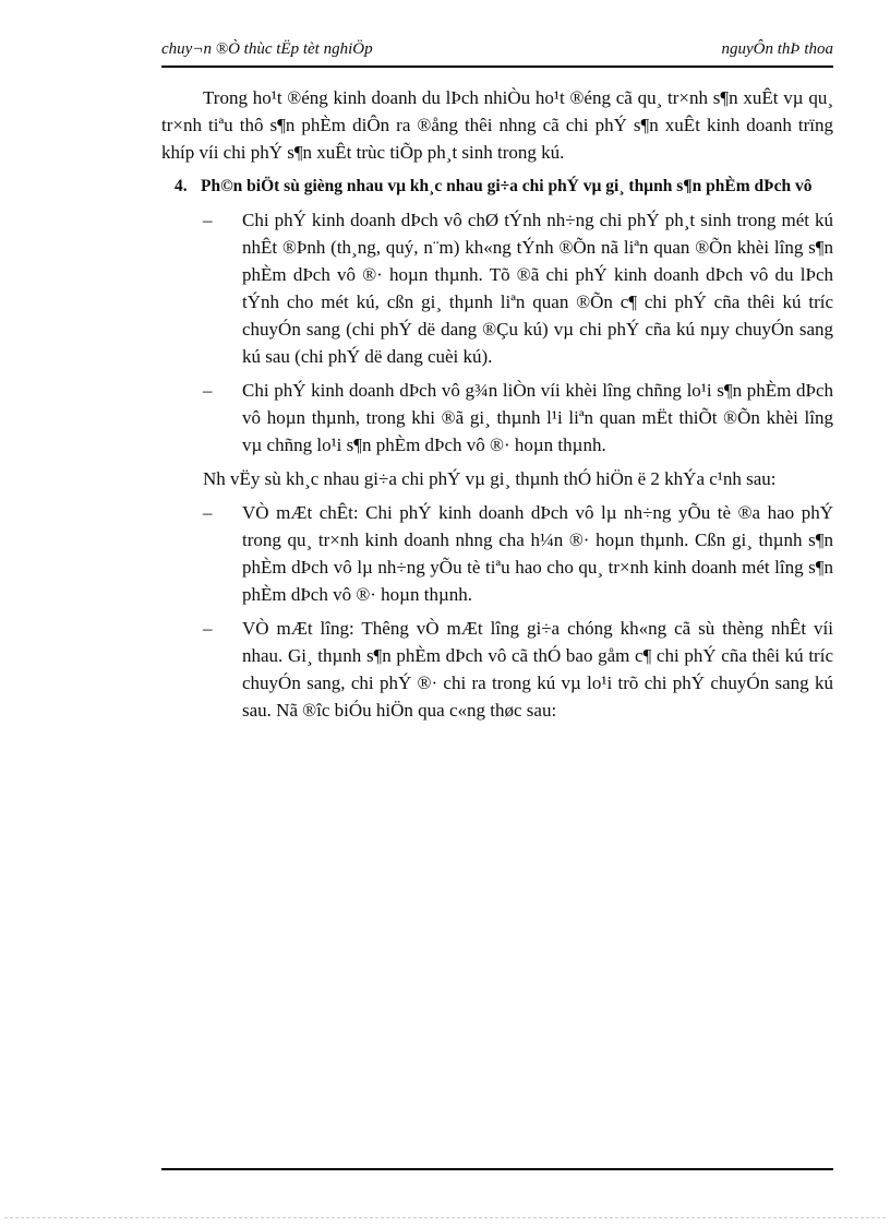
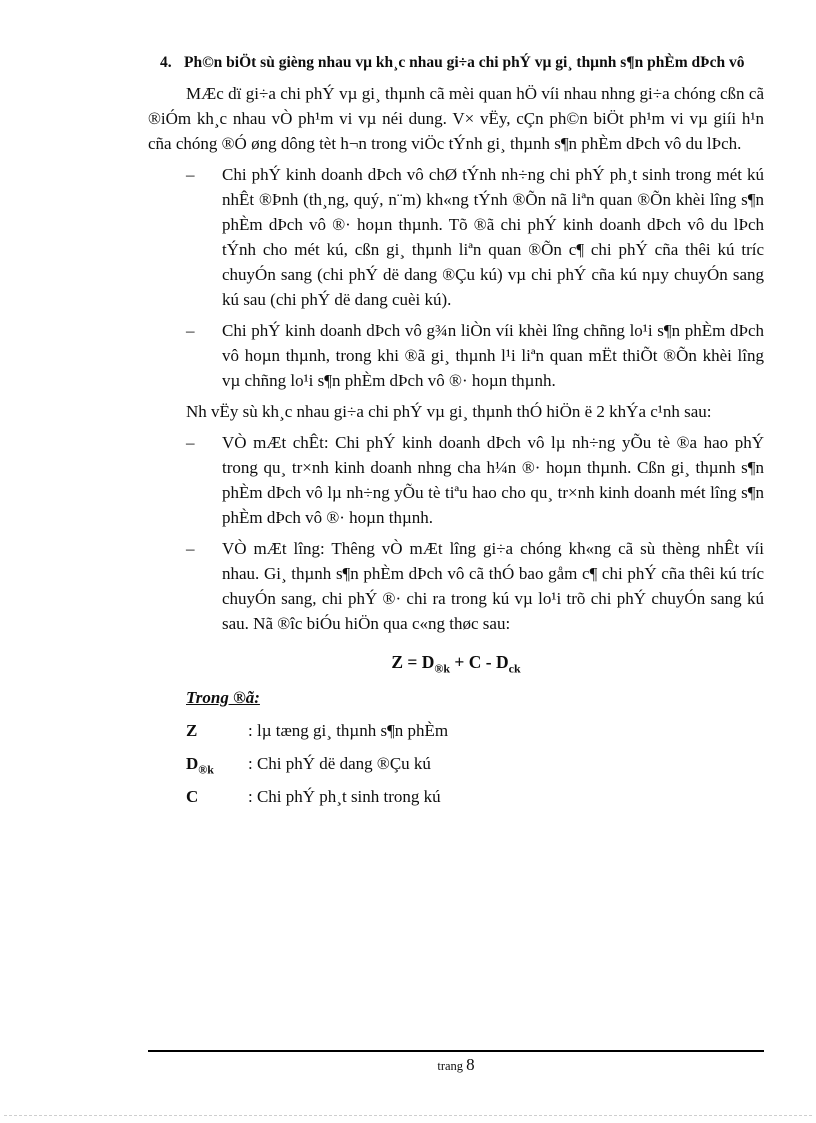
- chuy¬n ®Ò thùc tËp tèt nghiÖp
- nguyÔn thÞ thoa
- Trong ho¹t ®éng kinh doanh du lÞch nhiÒu ho¹t ®éng cã qu¸ tr×nh s¶n xuÊt vµ qu¸ tr×nh tiªu thô s¶n phÈm diÔn ra ®ång thêi nhng cã chi phÝ s¶n xuÊt kinh doanh trïng khíp víi chi phÝ s¶n xuÊt trùc tiÕp ph¸t sinh trong kú.
  4.
  Ph©n biÖt sù gièng nhau vµ kh¸c nhau gi÷a chi phÝ vµ gi¸ thµnh s¶n phÈm dÞch vô
+ MÆc dï gi÷a chi phÝ vµ gi¸ thµnh cã mèi quan hÖ víi nhau nhng gi÷a chóng cßn cã ®iÓm kh¸c nhau vÒ ph¹m vi vµ néi dung. V× vËy, cÇn ph©n biÖt ph¹m vi vµ giíi h¹n cña chóng ®Ó øng dông tèt h¬n trong viÖc tÝnh gi¸ thµnh s¶n phÈm dÞch vô du lÞch.
  –
  Chi phÝ kinh doanh dÞch vô chØ tÝnh nh÷ng chi phÝ ph¸t sinh trong mét kú nhÊt ®Þnh (th¸ng, quý, n¨m) kh«ng tÝnh ®Õn nã liªn quan ®Õn khèi lîng s¶n phÈm dÞch vô ®· hoµn thµnh. Tõ ®ã chi phÝ kinh doanh dÞch vô du lÞch tÝnh cho mét kú, cßn gi¸ thµnh liªn quan ®Õn c¶ chi phÝ cña thêi kú tríc chuyÓn sang (chi phÝ dë dang ®Çu kú) vµ chi phÝ cña kú nµy chuyÓn sang kú sau (chi phÝ dë dang cuèi kú).
  –
  Chi phÝ kinh doanh dÞch vô g¾n liÒn víi khèi lîng chñng lo¹i s¶n phÈm dÞch vô hoµn thµnh, trong khi ®ã gi¸ thµnh l¹i liªn quan mËt thiÕt ®Õn khèi lîng vµ chñng lo¹i s¶n phÈm dÞch vô ®· hoµn thµnh.
  Nh vËy sù kh¸c nhau gi÷a chi phÝ vµ gi¸ thµnh thÓ hiÖn ë 2 khÝa c¹nh sau:
  –
  VÒ mÆt chÊt: Chi phÝ kinh doanh dÞch vô lµ nh÷ng yÕu tè ®a hao phÝ trong qu¸ tr×nh kinh doanh nhng cha h¼n ®· hoµn thµnh. Cßn gi¸ thµnh s¶n phÈm dÞch vô lµ nh÷ng yÕu tè tiªu hao cho qu¸ tr×nh kinh doanh mét lîng s¶n phÈm dÞch vô ®· hoµn thµnh.
  –
  VÒ mÆt lîng: Thêng vÒ mÆt lîng gi÷a chóng kh«ng cã sù thèng nhÊt víi nhau. Gi¸ thµnh s¶n phÈm dÞch vô cã thÓ bao gåm c¶ chi phÝ cña thêi kú tríc chuyÓn sang, chi phÝ ®· chi ra trong kú vµ lo¹i trõ chi phÝ chuyÓn sang kú sau. Nã ®îc biÓu hiÖn qua c«ng thøc sau:
+ Z = D®k + C - Dck
+ Trong ®ã:
+ Z
+ : lµ tæng gi¸ thµnh s¶n phÈm
+ D®k
+ : Chi phÝ dë dang ®Çu kú
+ C
+ : Chi phÝ ph¸t sinh trong kú
+ trang 8
